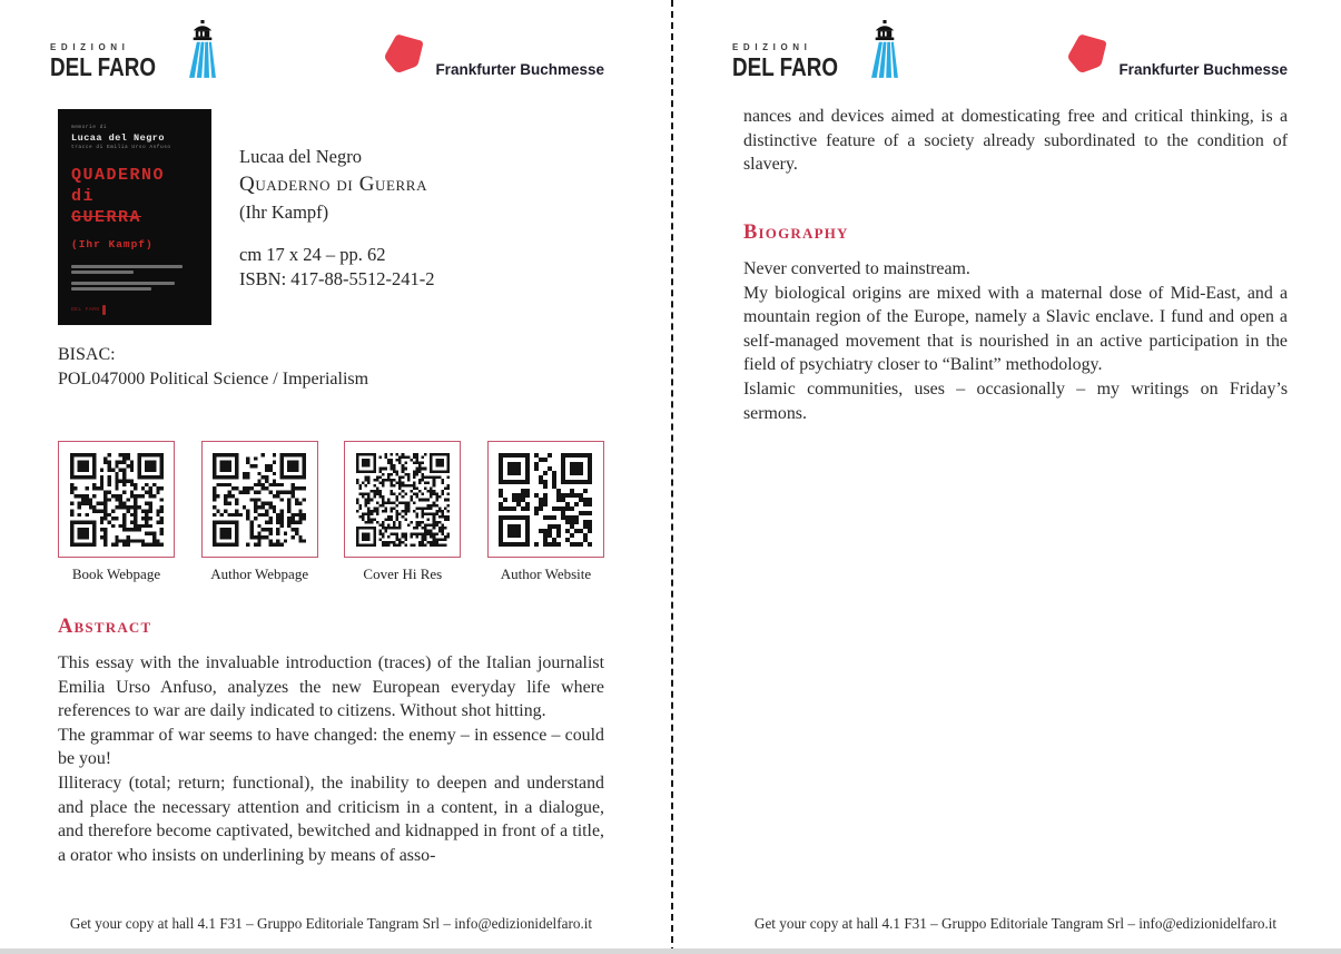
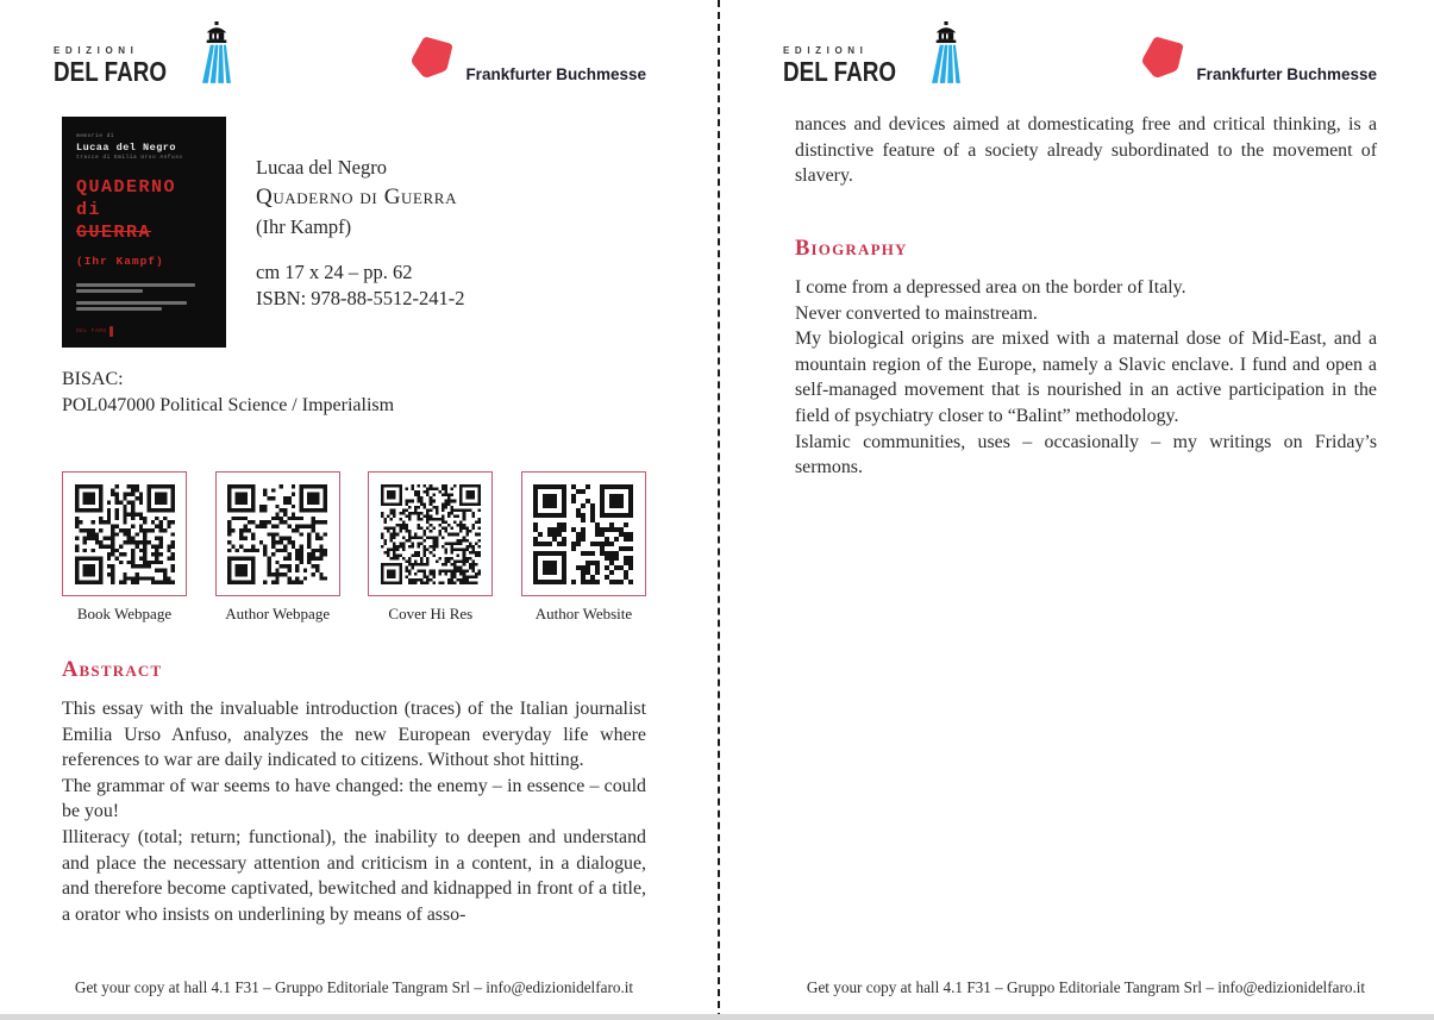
  EDIZIONI
  DEL FARO
  Frankfurter Buchmesse
  Lucaa del Negro
  QUADERNO
  di
  GUERRA
  (Ihr Kampf)
  Lucaa del Negro
  Quaderno di Guerra
  (Ihr Kampf)
  cm 17 x 24 – pp. 62
- ISBN: 417-88-5512-241-2
+ ISBN: 978-88-5512-241-2
  BISAC:
  POL047000 Political Science / Imperialism
  Book Webpage
  Author Webpage
  Cover Hi Res
  Author Website
  Abstract
  This essay with the invaluable introduction (traces) of the Italian journalist Emilia Urso Anfuso, analyzes the new European everyday life where references to war are daily indicated to citizens. Without shot hitting.
  The grammar of war seems to have changed: the enemy – in essence – could be you!
  Illiteracy (total; return; functional), the inability to deepen and understand and place the necessary attention and criticism in a content, in a dialogue, and therefore become captivated, bewitched and kidnapped in front of a title, a orator who insists on underlining by means of asso-
  Get your copy at hall 4.1 F31 – Gruppo Editoriale Tangram Srl – info@edizionidelfaro.it
  EDIZIONI
  DEL FARO
  Frankfurter Buchmesse
- nances and devices aimed at domesticating free and critical thinking, is a distinctive feature of a society already subordinated to the condition of slavery.
+ nances and devices aimed at domesticating free and critical thinking, is a distinctive feature of a society already subordinated to the movement of slavery.
  Biography
+ I come from a depressed area on the border of Italy.
  Never converted to mainstream.
  My biological origins are mixed with a maternal dose of Mid-East, and a mountain region of the Europe, namely a Slavic enclave. I fund and open a self-managed movement that is nourished in an active participation in the field of psychiatry closer to “Balint” methodology.
  Islamic communities, uses – occasionally – my writings on Friday’s sermons.
  Get your copy at hall 4.1 F31 – Gruppo Editoriale Tangram Srl – info@edizionidelfaro.it
